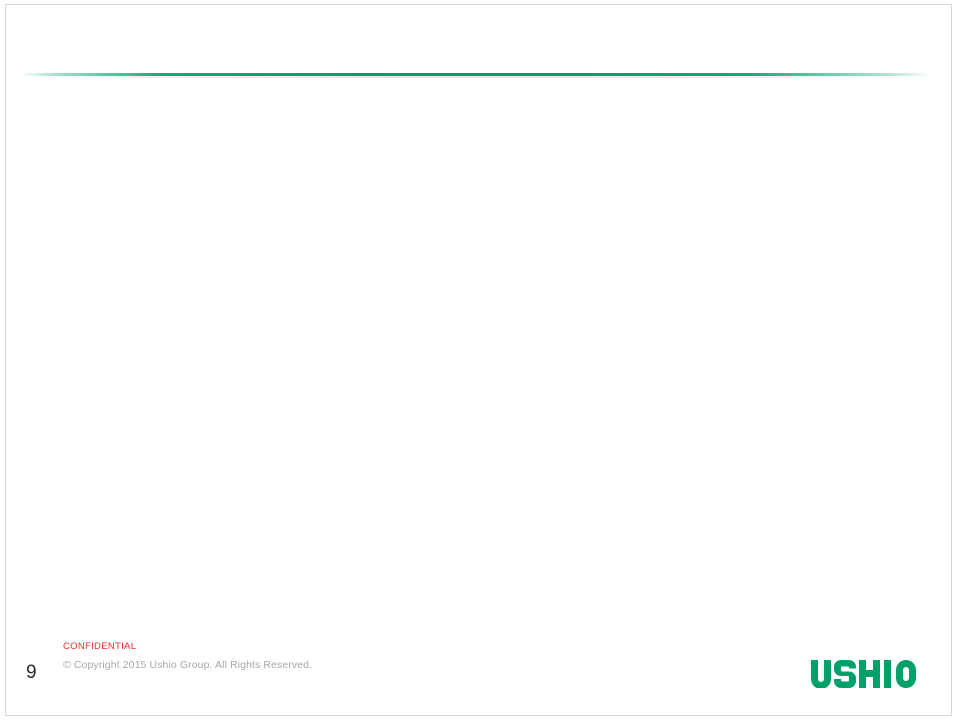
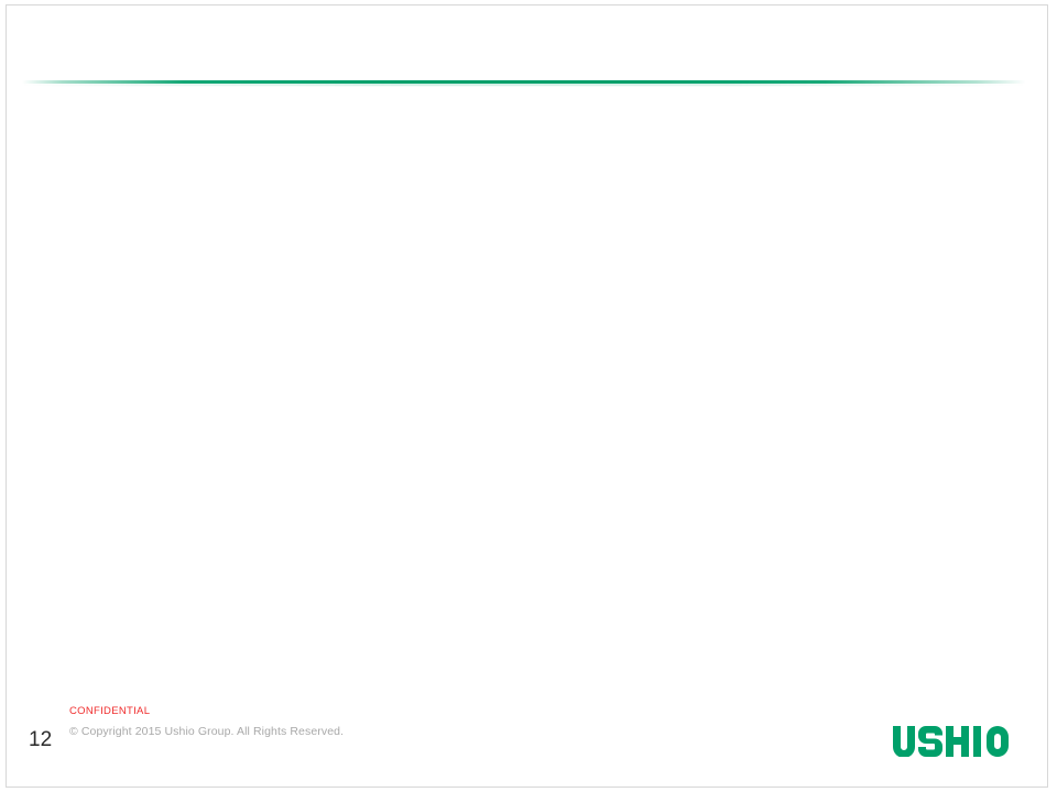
- 9
+ 12
  CONFIDENTIAL
  © Copyright 2015 Ushio Group. All Rights Reserved.
